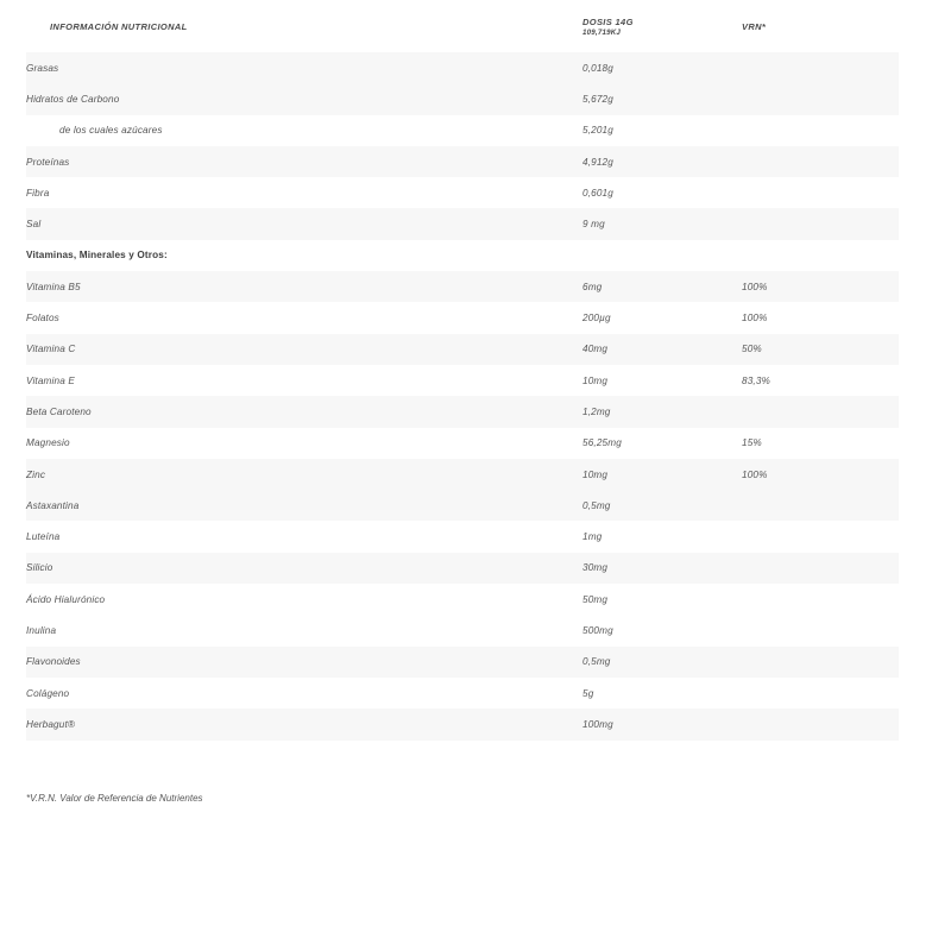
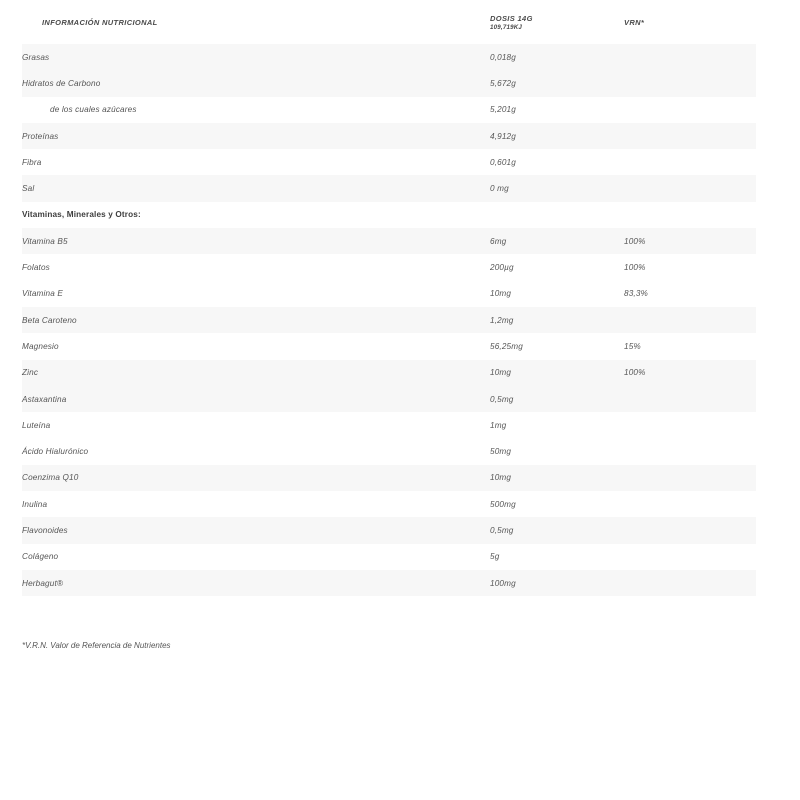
  INFORMACIÓN NUTRICIONAL	DOSIS 14G	VRN*
  Grasas	0,018g
  Hidratos de Carbono	5,672g
  de los cuales azúcares	5,201g
  Proteínas	4,912g
  Fibra	0,601g
- Sal	9 mg
+ Sal	0 mg
  Vitaminas, Minerales y Otros:
  Vitamina B5	6mg	100%
  Folatos	200µg	100%
- Vitamina C	40mg	50%
  Vitamina E	10mg	83,3%
  Beta Caroteno	1,2mg
  Magnesio	56,25mg	15%
  Zinc	10mg	100%
  Astaxantina	0,5mg
  Luteína	1mg
- Silicio	30mg
  Ácido Hialurónico	50mg
+ Coenzima Q10	10mg
  Inulina	500mg
  Flavonoides	0,5mg
  Colágeno	5g
  Herbagut®	100mg
  *V.R.N. Valor de Referencia de Nutrientes
